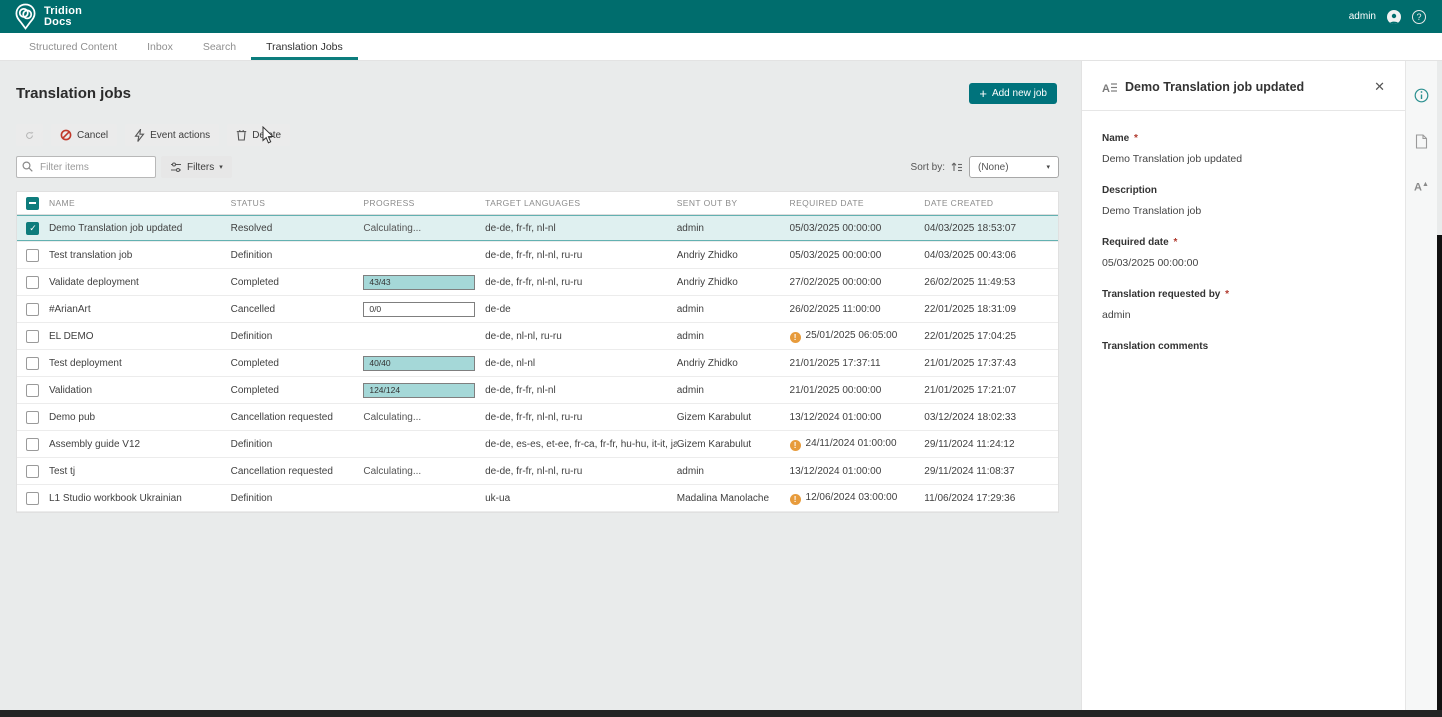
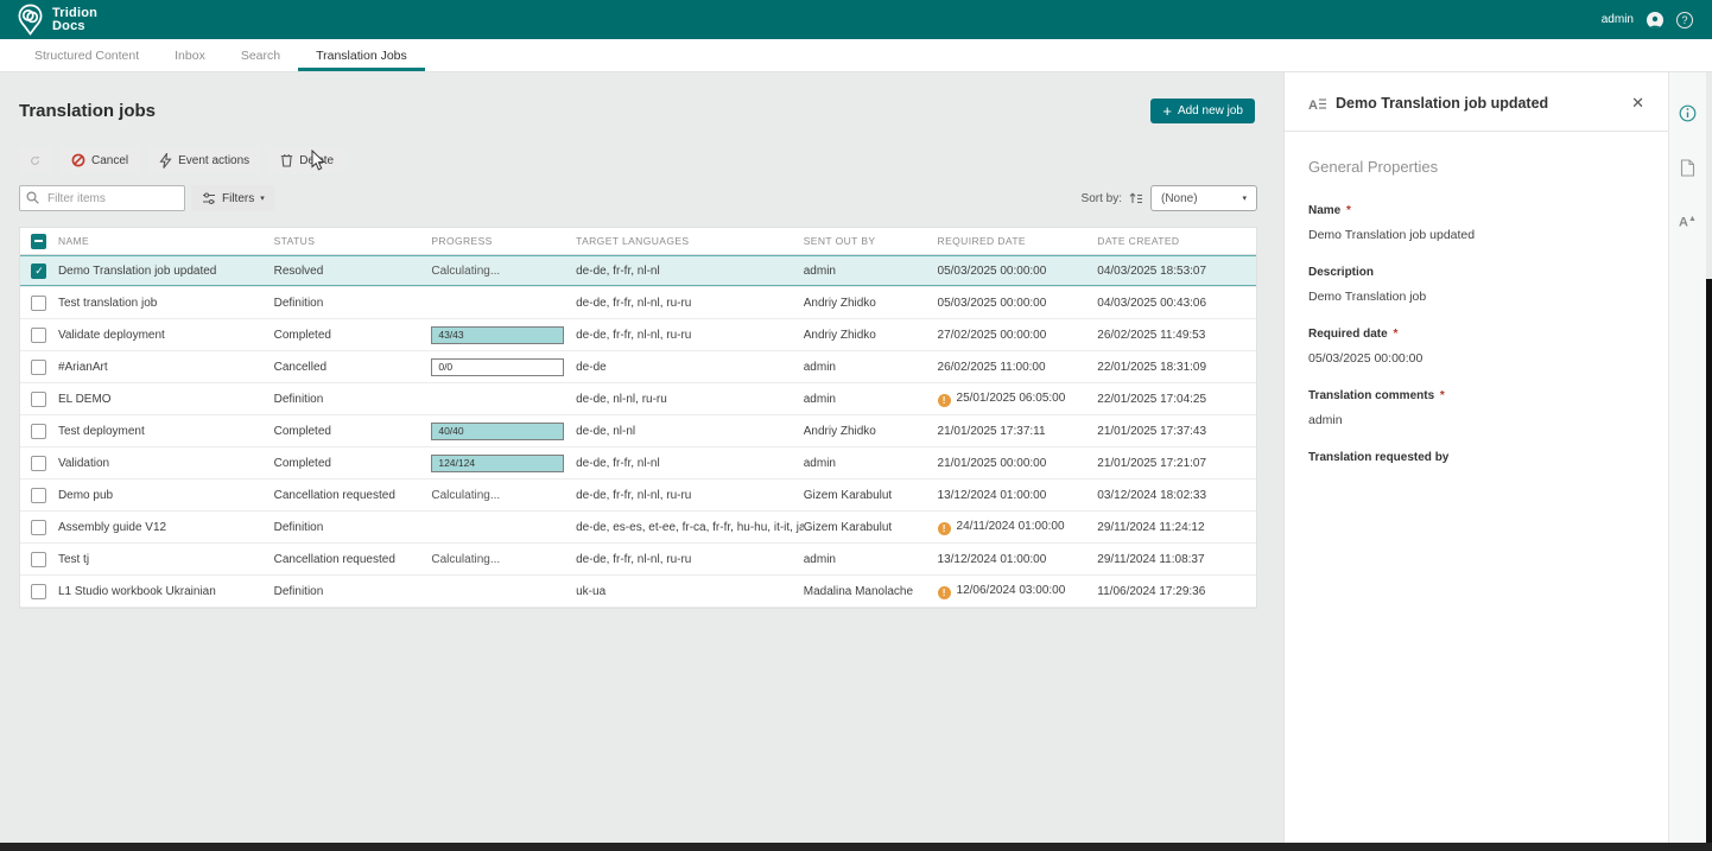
  Tridion
  Docs
  admin
  ?
  Structured Content
  Inbox
  Search
  Translation Jobs
  Translation jobs
  +
  Add new job
  Cancel
  Event actions
  Filter items
  Filters
  Sort by:
  (None)
  NAME
  STATUS
  PROGRESS
  TARGET LANGUAGES
  SENT OUT BY
  REQUIRED DATE
  DATE CREATED
  Demo Translation job updated
  Resolved
  Calculating...
  de-de, fr-fr, nl-nl
  admin
  05/03/2025 00:00:00
  04/03/2025 18:53:07
  Test translation job
  Definition
  de-de, fr-fr, nl-nl, ru-ru
  Andriy Zhidko
  05/03/2025 00:00:00
  04/03/2025 00:43:06
  Validate deployment
  Completed
  43/43
  de-de, fr-fr, nl-nl, ru-ru
  Andriy Zhidko
  27/02/2025 00:00:00
  26/02/2025 11:49:53
  #ArianArt
  Cancelled
  0/0
  de-de
  admin
  26/02/2025 11:00:00
  22/01/2025 18:31:09
  EL DEMO
  Definition
  de-de, nl-nl, ru-ru
  admin
  ! 25/01/2025 06:05:00
  22/01/2025 17:04:25
  Test deployment
  Completed
  40/40
  de-de, nl-nl
  Andriy Zhidko
  21/01/2025 17:37:11
  21/01/2025 17:37:43
  Validation
  Completed
  124/124
  de-de, fr-fr, nl-nl
  admin
  21/01/2025 00:00:00
  21/01/2025 17:21:07
  Demo pub
  Cancellation requested
  Calculating...
  de-de, fr-fr, nl-nl, ru-ru
  Gizem Karabulut
  13/12/2024 01:00:00
  03/12/2024 18:02:33
  Assembly guide V12
  Definition
  de-de, es-es, et-ee, fr-ca, fr-fr, hu-hu, it-it, ja
  Gizem Karabulut
  ! 24/11/2024 01:00:00
  29/11/2024 11:24:12
  Test tj
  Cancellation requested
  Calculating...
  de-de, fr-fr, nl-nl, ru-ru
  admin
  13/12/2024 01:00:00
  29/11/2024 11:08:37
  L1 Studio workbook Ukrainian
  Definition
  uk-ua
  Madalina Manolache
  ! 12/06/2024 03:00:00
  11/06/2024 17:29:36
  A
  Demo Translation job updated
  ✕
+ General Properties
  Name *
  Demo Translation job updated
  Description
  Demo Translation job
  Required date *
  05/03/2025 00:00:00
- Translation requested by *
+ Translation comments *
  admin
- Translation comments
+ Translation requested by
